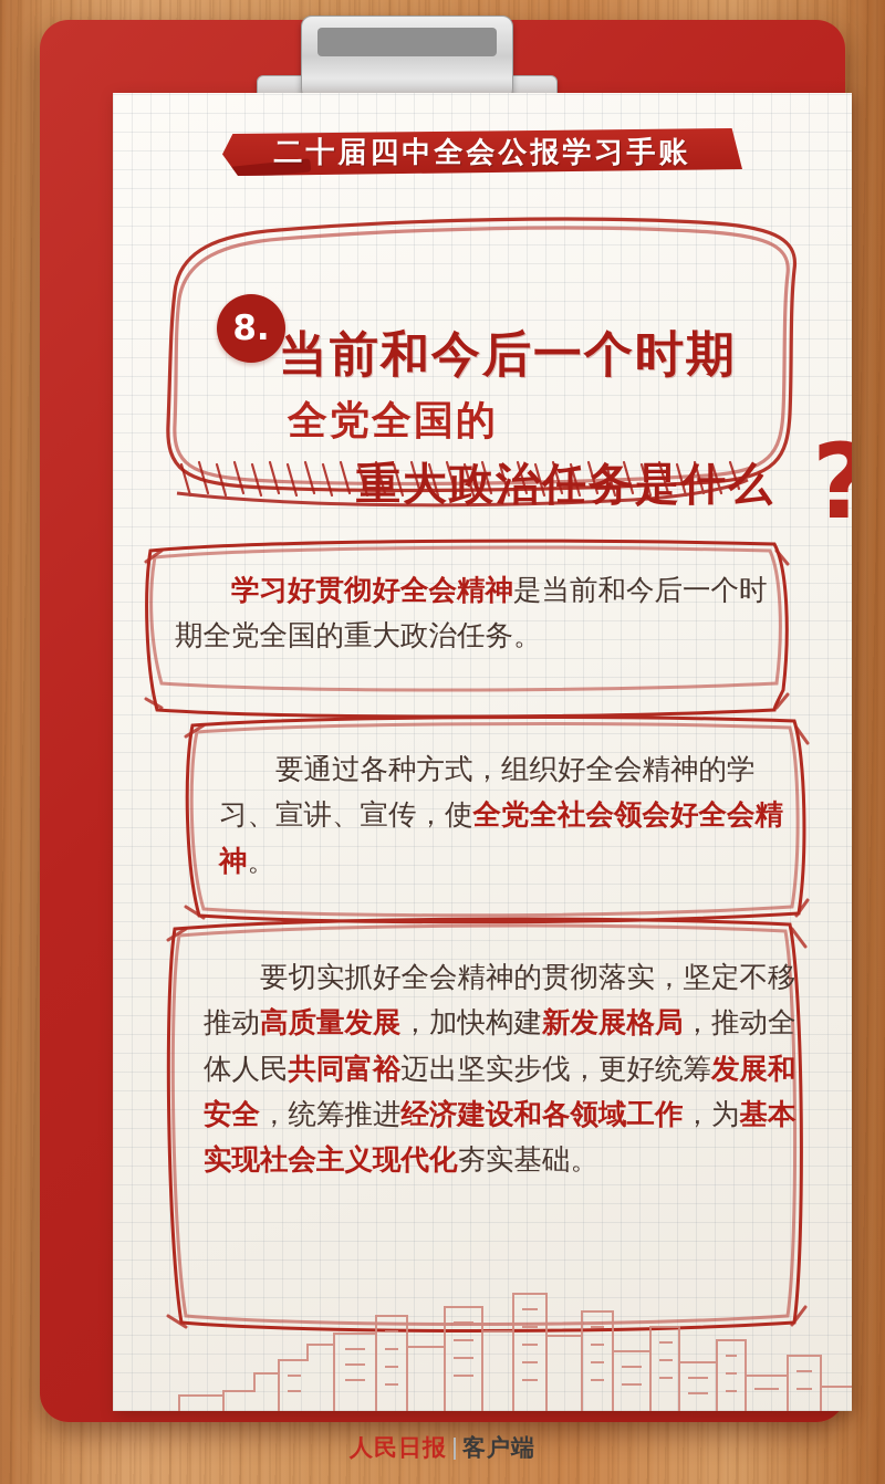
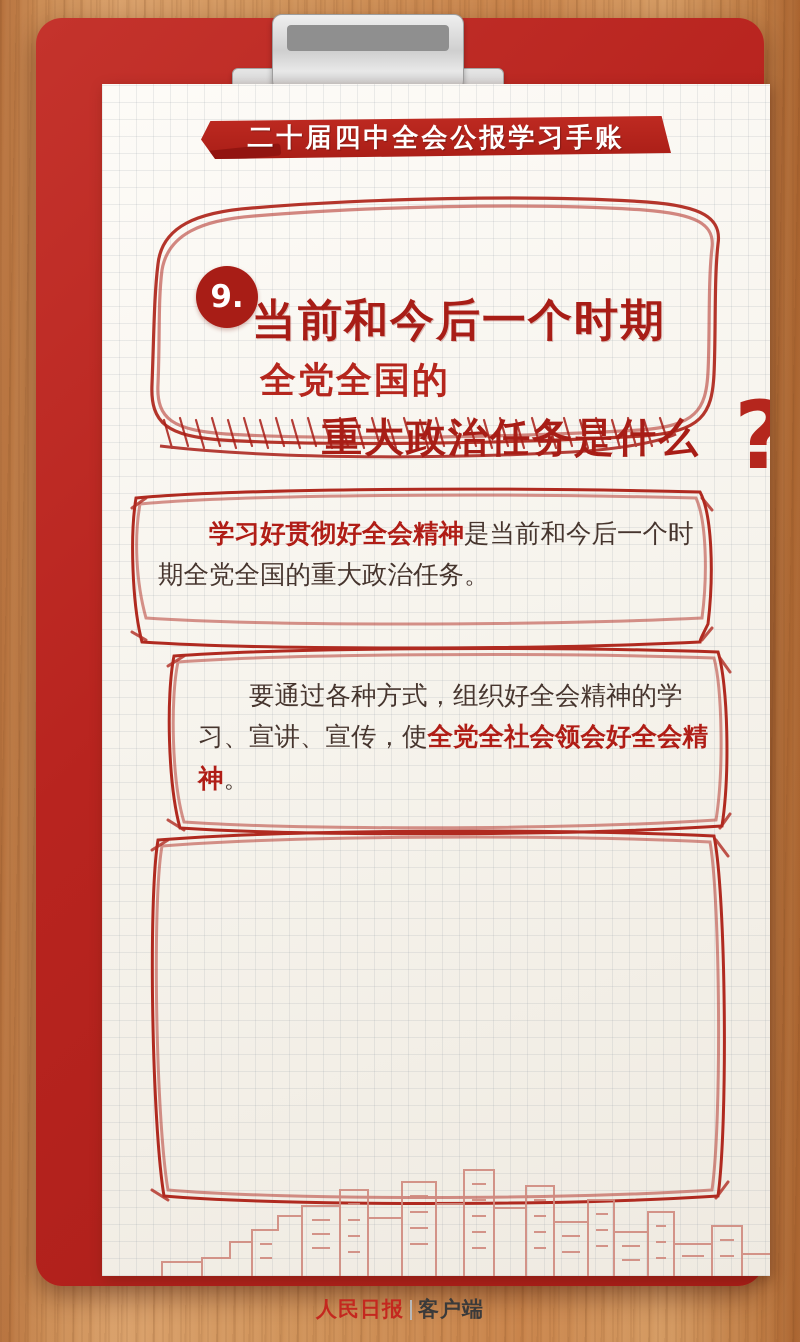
  二十届四中全会公报学习手账
- 8.
+ 9.
  当前和今后一个时期
  全党全国的
  重大政治任务是什么
  ?
  学习好贯彻好全会精神是当前和今后一个时期全党全国的重大政治任务。
  要通过各种方式，组织好全会精神的学习、宣讲、宣传，使全党全社会领会好全会精神。
- 要切实抓好全会精神的贯彻落实，坚定不移推动高质量发展，加快构建新发展格局，推动全体人民共同富裕迈出坚实步伐，更好统筹发展和安全，统筹推进经济建设和各领域工作，为基本实现社会主义现代化夯实基础。
  人民日报
  客户端
